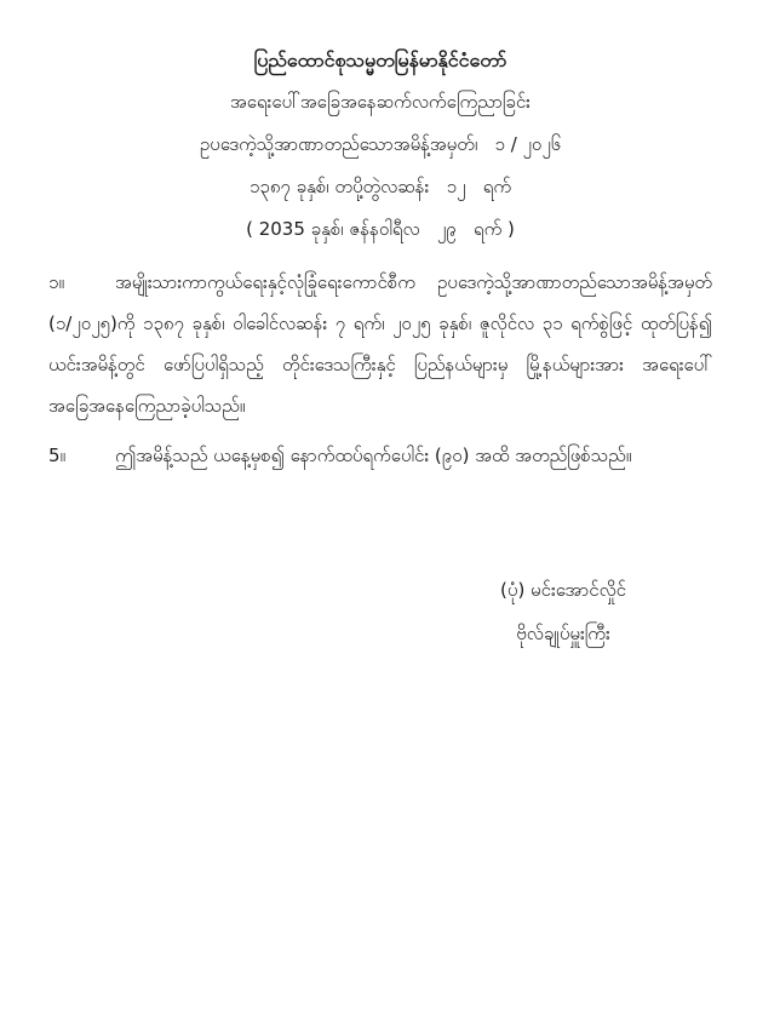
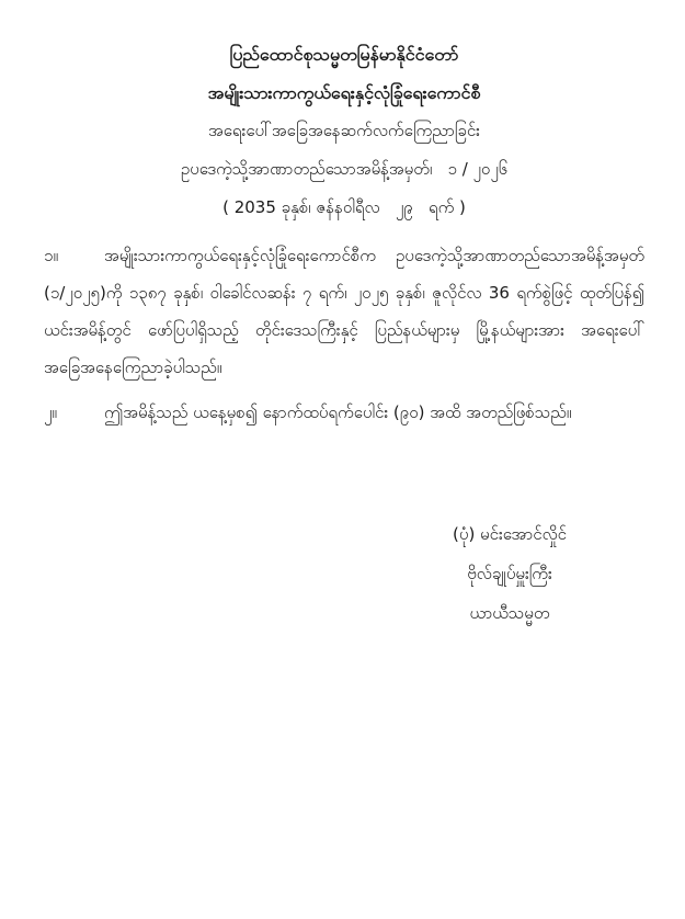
  ပြည်ထောင်စုသမ္မတမြန်မာနိုင်ငံတော်
+ အမျိုးသားကာကွယ်ရေးနှင့်လုံခြုံရေးကောင်စီ
  အရေးပေါ်အခြေအနေဆက်လက်ကြေညာခြင်း
  ဥပဒေကဲ့သို့အာဏာတည်သောအမိန့်အမှတ်၊ ၁ / ၂၀၂၆
- ၁၃၈၇ ခုနှစ်၊ တပို့တွဲလဆန်း ၁၂ ရက်
  ( 2035 ခုနှစ်၊ ဇန်နဝါရီလ ၂၉ ရက် )
- ၁။ အမျိုးသားကာကွယ်ရေးနှင့်လုံခြုံရေးကောင်စီက ဥပဒေကဲ့သို့အာဏာတည်သောအမိန့်အမှတ် (၁/၂၀၂၅)ကို ၁၃၈၇ ခုနှစ်၊ ဝါခေါင်လဆန်း ၇ ရက်၊ ၂၀၂၅ ခုနှစ်၊ ဇူလိုင်လ ၃၁ ရက်စွဲဖြင့် ထုတ်ပြန်၍ ယင်းအမိန့်တွင် ဖော်ပြပါရှိသည့် တိုင်းဒေသကြီးနှင့် ပြည်နယ်များမှ မြို့နယ်များအား အရေးပေါ် အခြေအနေကြေညာခဲ့ပါသည်။
+ ၁။ အမျိုးသားကာကွယ်ရေးနှင့်လုံခြုံရေးကောင်စီက ဥပဒေကဲ့သို့အာဏာတည်သောအမိန့်အမှတ် (၁/၂၀၂၅)ကို ၁၃၈၇ ခုနှစ်၊ ဝါခေါင်လဆန်း ၇ ရက်၊ ၂၀၂၅ ခုနှစ်၊ ဇူလိုင်လ 36 ရက်စွဲဖြင့် ထုတ်ပြန်၍ ယင်းအမိန့်တွင် ဖော်ပြပါရှိသည့် တိုင်းဒေသကြီးနှင့် ပြည်နယ်များမှ မြို့နယ်များအား အရေးပေါ် အခြေအနေကြေညာခဲ့ပါသည်။
- 5။ ဤအမိန့်သည် ယနေ့မှစ၍ နောက်ထပ်ရက်ပေါင်း (၉၀) အထိ အတည်ဖြစ်သည်။
+ ၂။ ဤအမိန့်သည် ယနေ့မှစ၍ နောက်ထပ်ရက်ပေါင်း (၉၀) အထိ အတည်ဖြစ်သည်။
  (ပုံ) မင်းအောင်လှိုင်
  ဗိုလ်ချုပ်မှူးကြီး
+ ယာယီသမ္မတ
